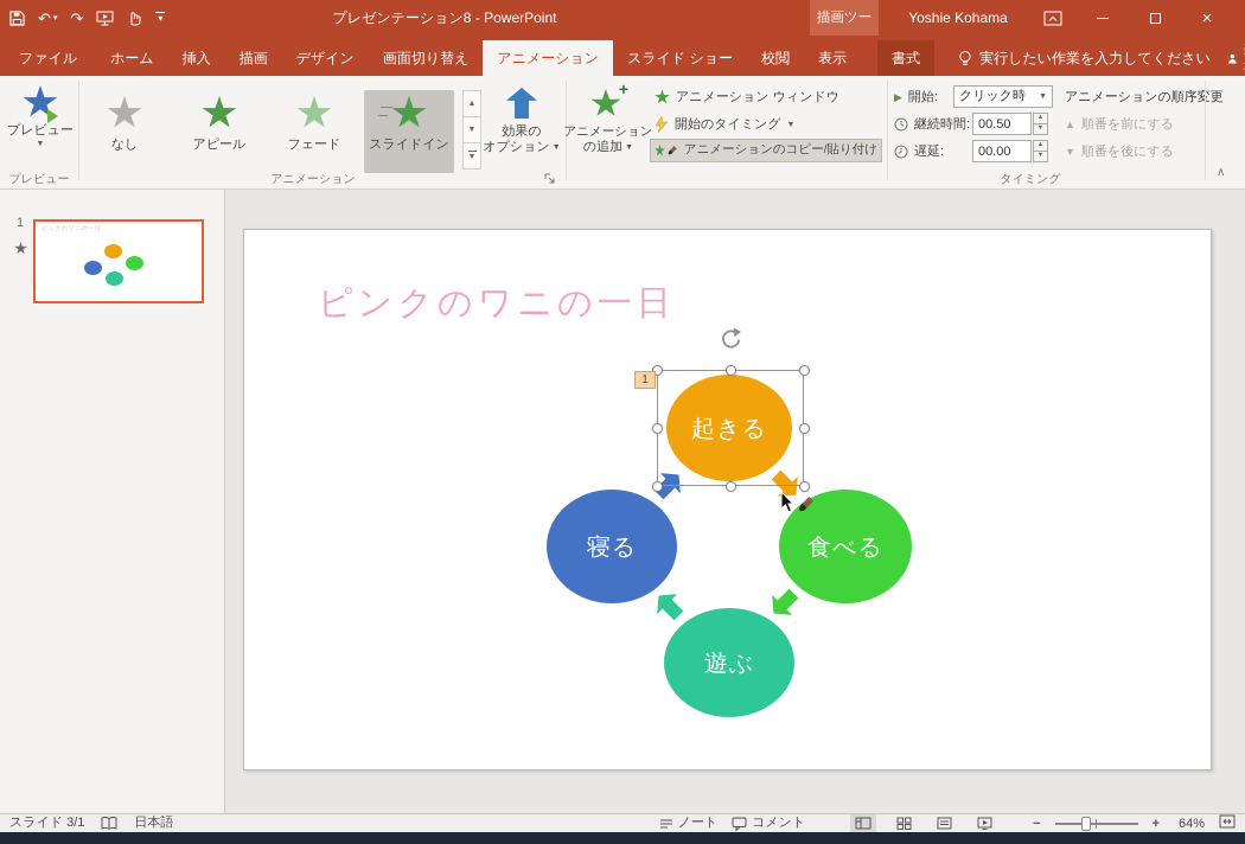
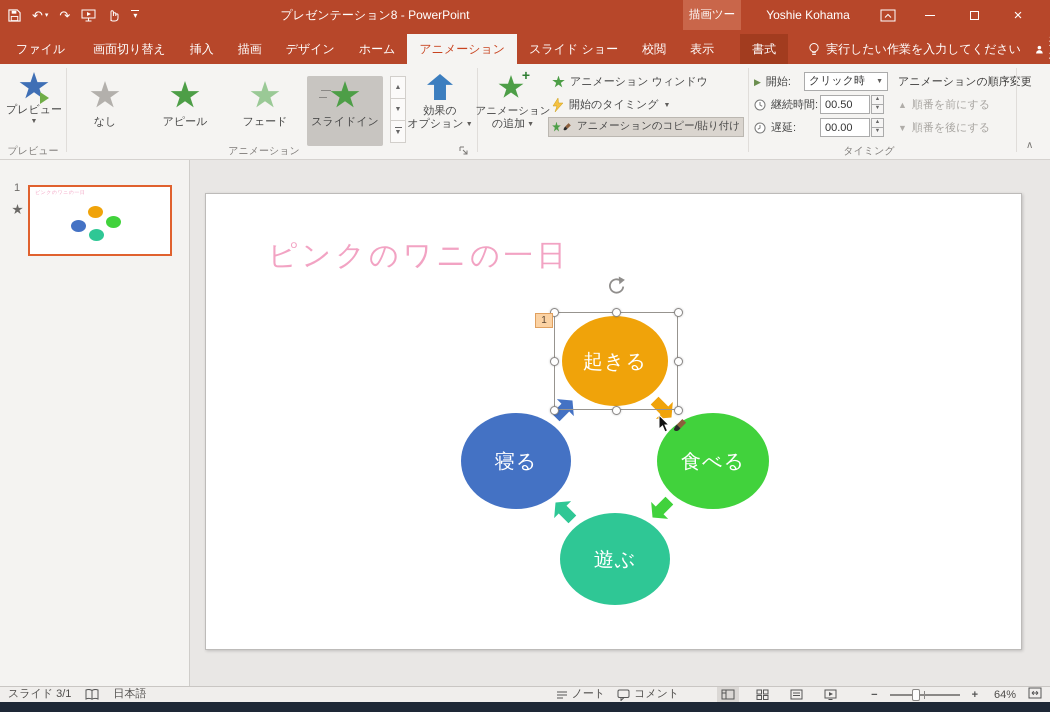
  ↶
  ↷
  ▾
  プレゼンテーション8 - PowerPoint
  描画ツー
  Yoshie Kohama
  ×
  ファイル
- ホーム
+ 画面切り替え
  挿入
  描画
  デザイン
- 画面切り替え
+ ホーム
  アニメーション
  スライド ショー
  校閲
  表示
  書式
  実行したい作業を入力してください
  プレビュー
  プレビュー
  なし
  アピール
  フェード
  スライドイン
  効果の
  オプション
  アニメーション
  +
  アニメーション
  の追加
  アニメーション ウィンドウ
  開始のタイミング
  アニメーションのコピー/貼り付け
  ▶
  開始:
  クリック時
  継続時間:
  00.50
  遅延:
  00.00
  アニメーションの順序更
  ▲
  順番を前にする
  ▼
  順番を後にする
  タイミング
  ∧
  1
  ピンクのワニの一日
  起きる
  食べる
  遊ぶ
  寝る
  1
  スライド 3/1
  日本語
  ノート
  コメント
  −
  +
  64%
